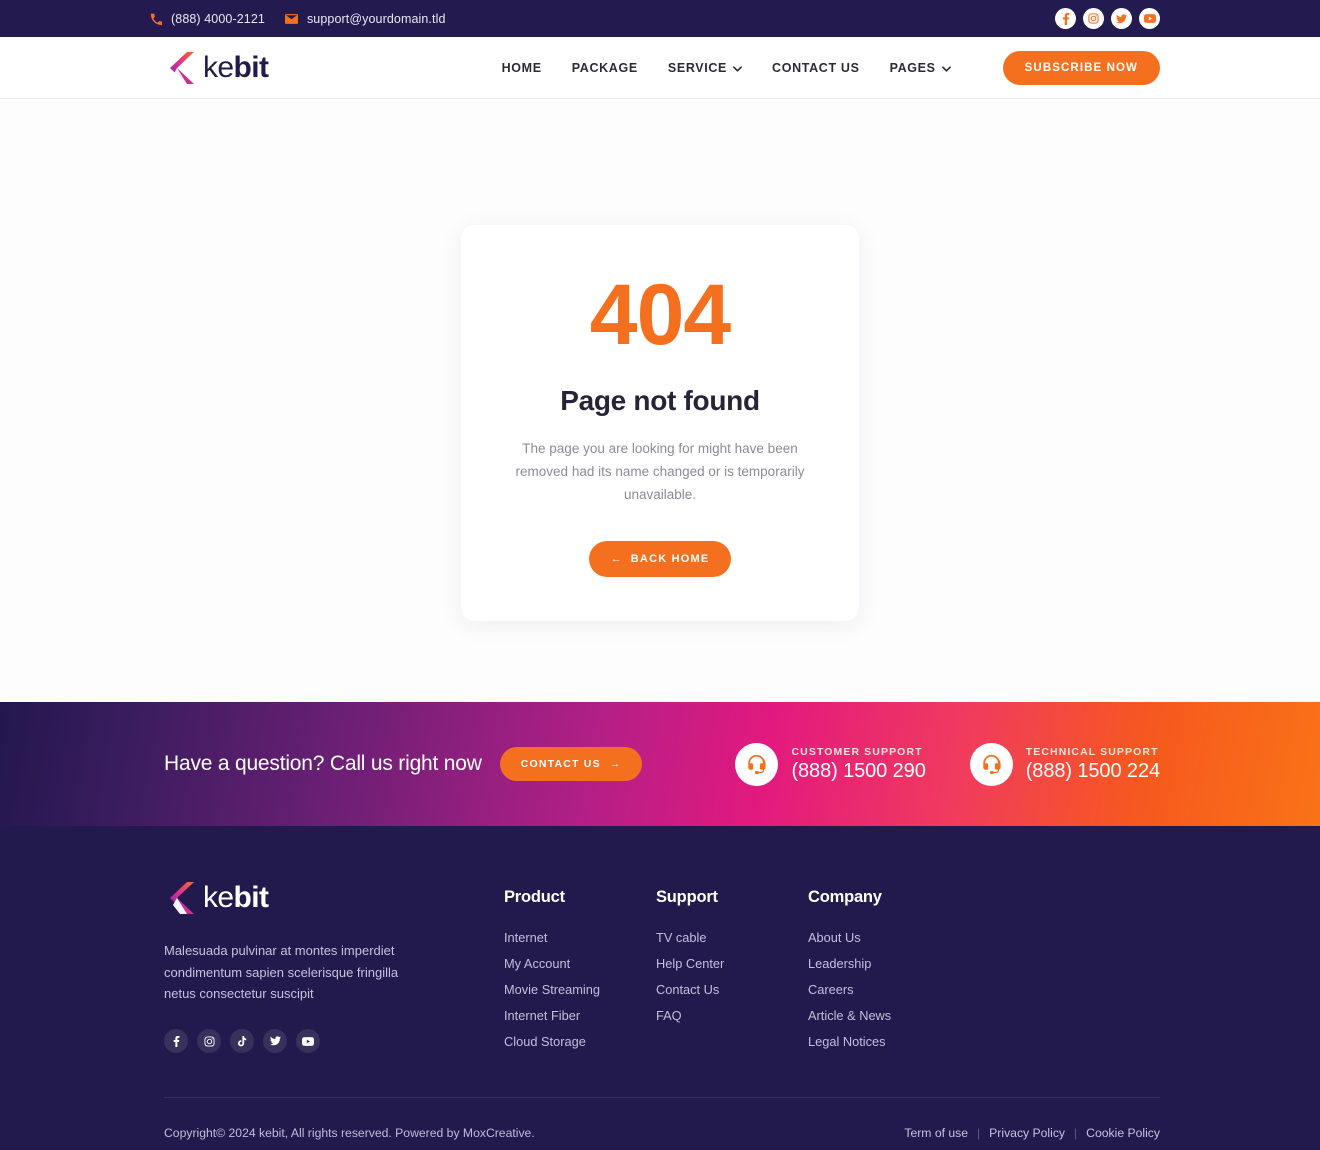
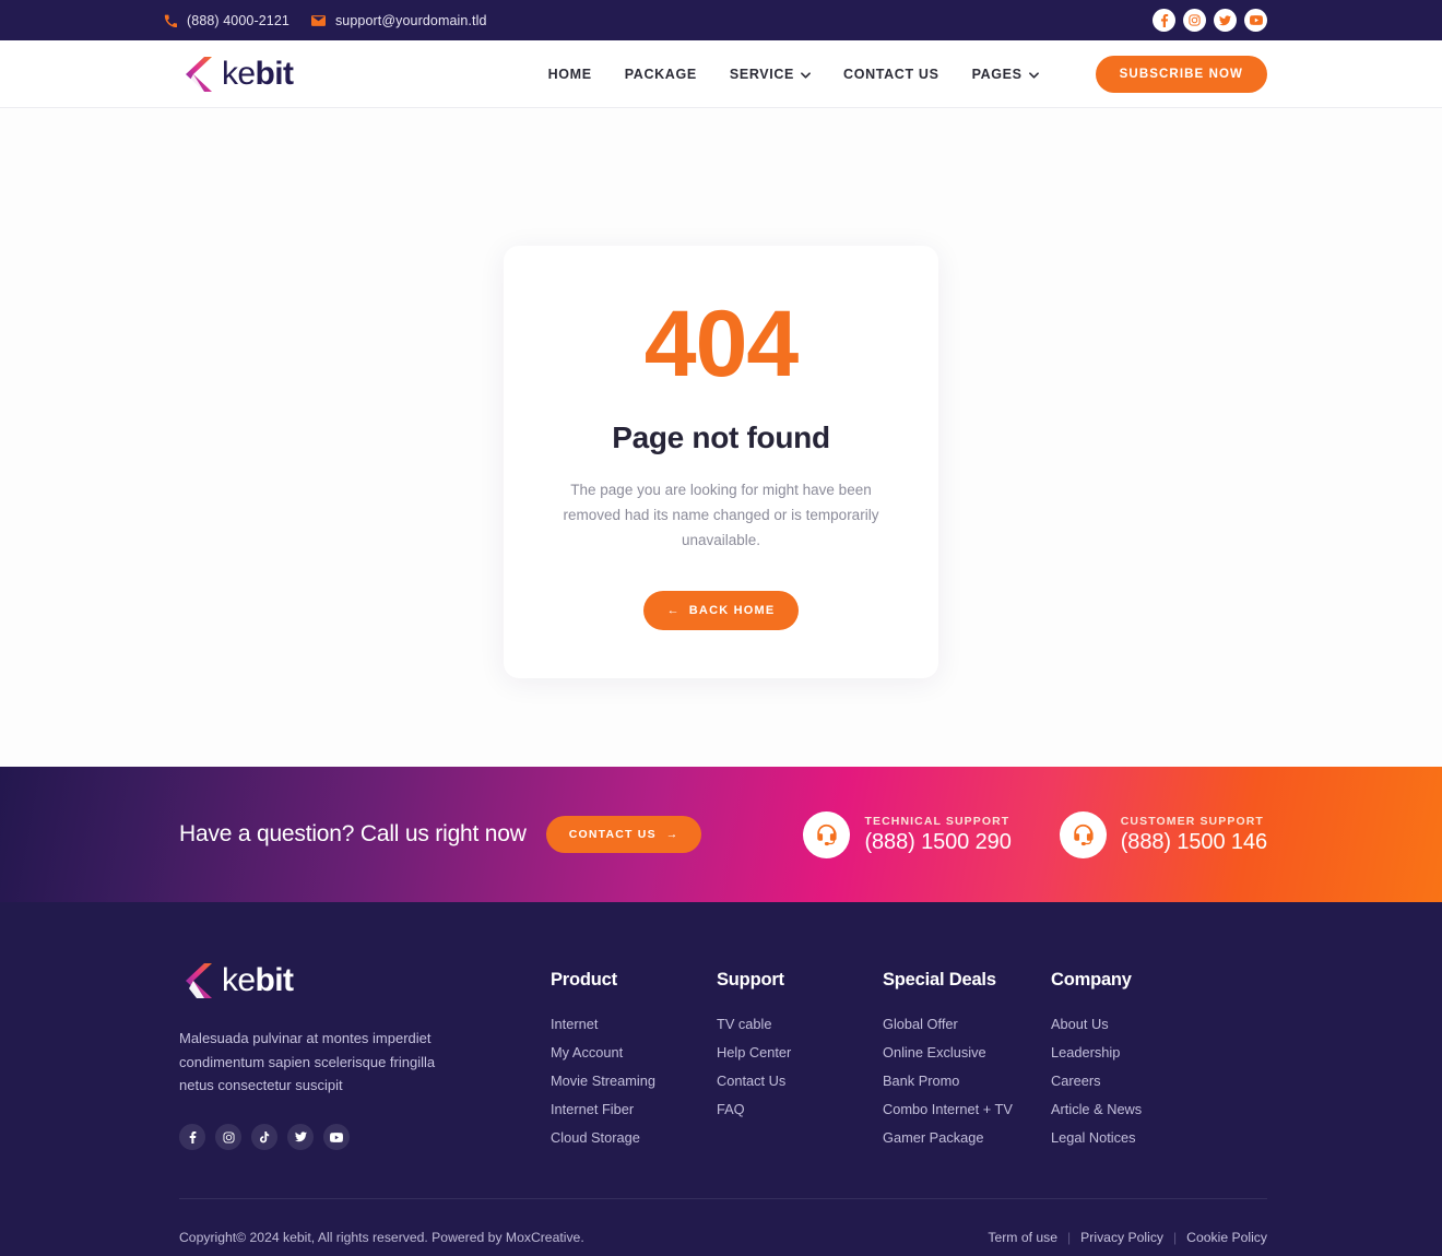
  (888) 4000-2121
  support@yourdomain.tld
  kebit
  HOME
  PACKAGE
  SERVICE
  CONTACT US
  PAGES
  SUBSCRIBE NOW
  404
  Page not found
  The page you are looking for might have been removed had its name changed or is temporarily unavailable.
  ←
  BACK HOME
  Have a question? Call us right now
  CONTACT US
  →
- CUSTOMER SUPPORT
+ TECHNICAL SUPPORT
  (888) 1500 290
- TECHNICAL SUPPORT
+ CUSTOMER SUPPORT
- (888) 1500 224
+ (888) 1500 146
  kebit
  Malesuada pulvinar at montes imperdiet condimentum sapien scelerisque fringilla netus consectetur suscipit
  Product
  Internet
  My Account
  Movie Streaming
  Internet Fiber
  Cloud Storage
  Support
  TV cable
  Help Center
  Contact Us
  FAQ
+ Special Deals
+ Global Offer
+ Online Exclusive
+ Bank Promo
+ Combo Internet + TV
+ Gamer Package
  Company
  About Us
  Leadership
  Careers
  Article & News
  Legal Notices
  Copyright© 2024 kebit, All rights reserved. Powered by MoxCreative.
  Term of use
  |
  Privacy Policy
  |
  Cookie Policy
